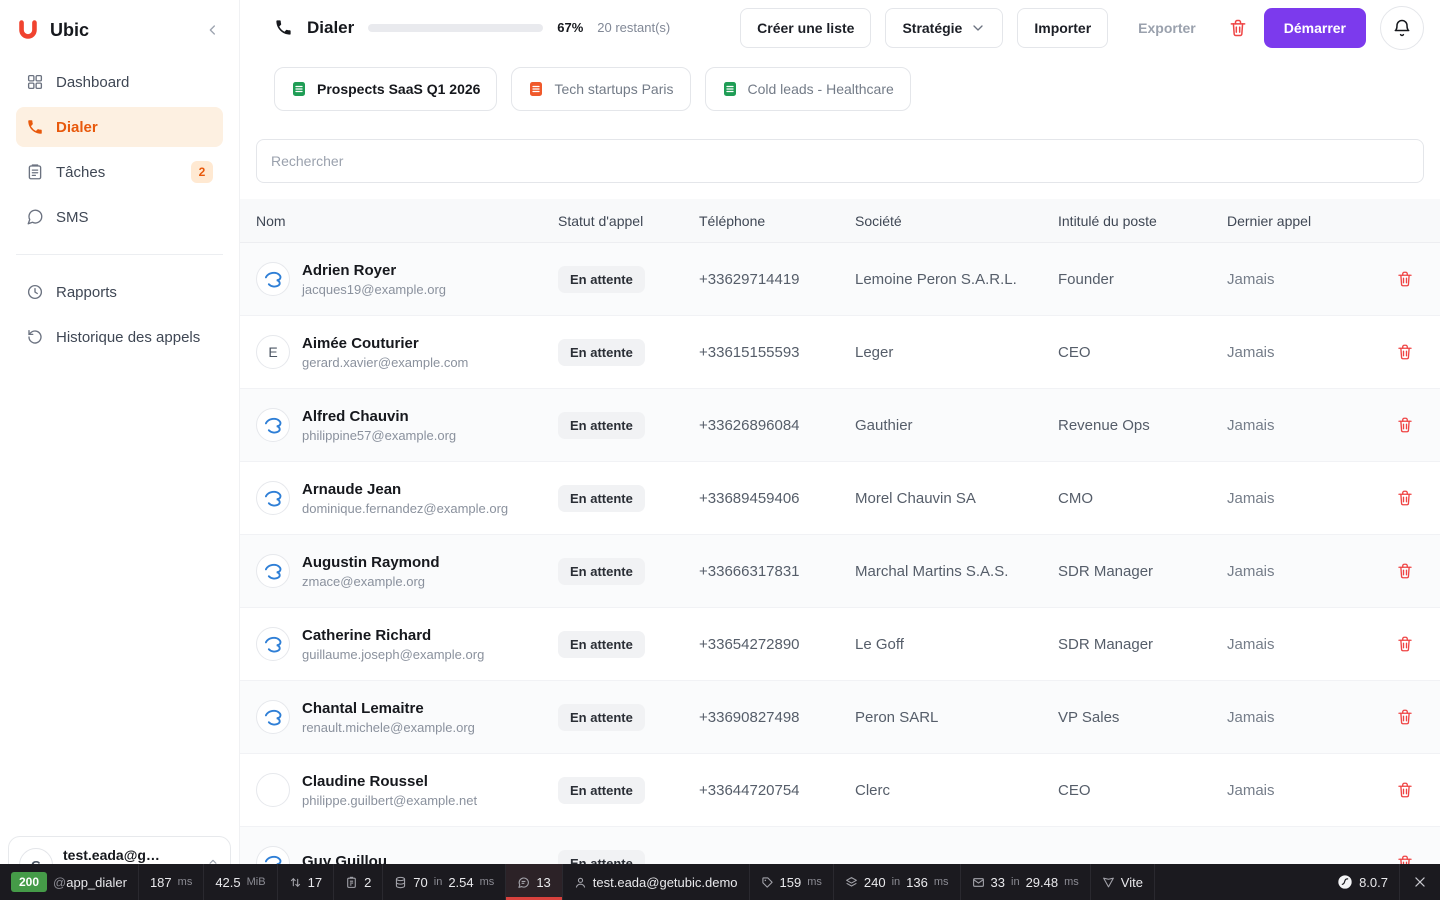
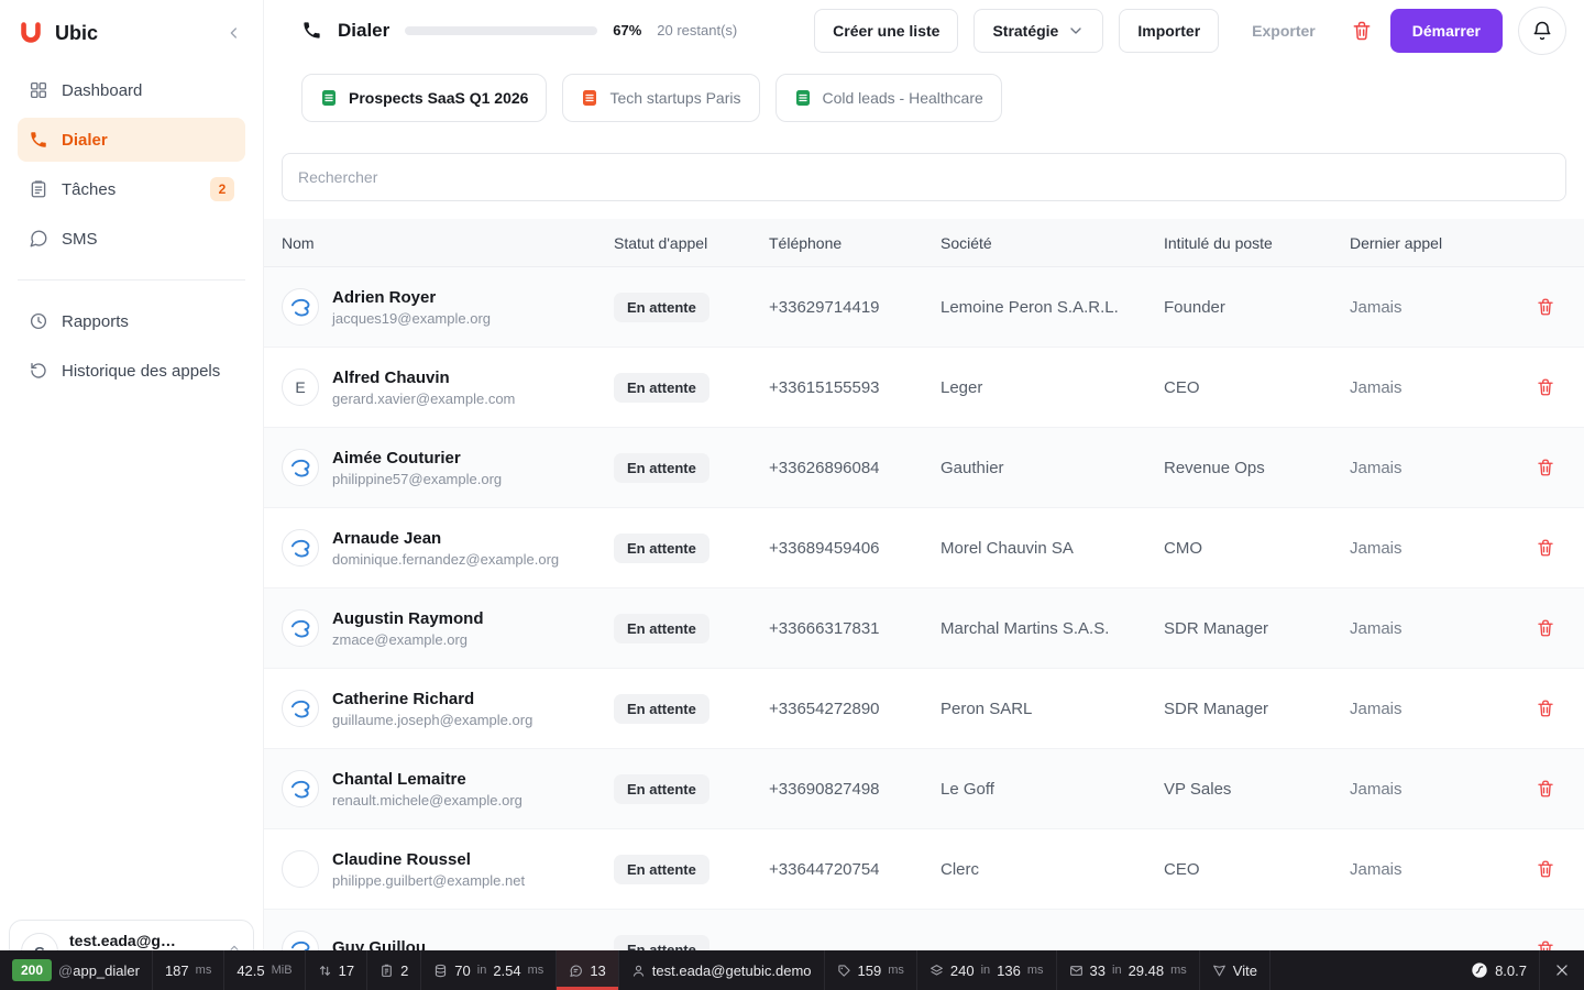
  Ubic
  Dashboard
  Dialer
  Tâches
  2
  SMS
  Rapports
  Historique des appels
  test.eada@g…
  Dialer
  67%
  20 restant(s)
  Créer une liste
  Stratégie
  Importer
  Exporter
  Démarrer
  Prospects SaaS Q1 2026
  Tech startups Paris
  Cold leads - Healthcare
  Rechercher
  Nom
  Statut d'appel
  Téléphone
  Société
  Intitulé du poste
  Dernier appel
  Adrien Royer
  jacques19@example.org
  En attente
  +33629714419
  Lemoine Peron S.A.R.L.
  Founder
  Jamais
  E
- Aimée Couturier
+ Alfred Chauvin
  gerard.xavier@example.com
  En attente
  +33615155593
  Leger
  CEO
  Jamais
- Alfred Chauvin
+ Aimée Couturier
  philippine57@example.org
  En attente
  +33626896084
  Gauthier
  Revenue Ops
  Jamais
  Arnaude Jean
  dominique.fernandez@example.org
  En attente
  +33689459406
  Morel Chauvin SA
  CMO
  Jamais
  Augustin Raymond
  zmace@example.org
  En attente
  +33666317831
  Marchal Martins S.A.S.
  SDR Manager
  Jamais
  Catherine Richard
  guillaume.joseph@example.org
  En attente
  +33654272890
- Le Goff
+ Peron SARL
  SDR Manager
  Jamais
  Chantal Lemaitre
  renault.michele@example.org
  En attente
  +33690827498
- Peron SARL
+ Le Goff
  VP Sales
  Jamais
  Claudine Roussel
  philippe.guilbert@example.net
  En attente
  +33644720754
  Clerc
  CEO
  Jamais
  Guy Guillou
  En attente
  200
  @app_dialer
  187
  ms
  42.5
  MiB
  17
  2
  70
  in
  2.54
  ms
  13
  test.eada@getubic.demo
  159
  ms
  240
  in
  136
  ms
  33
  in
  29.48
  ms
  Vite
  8.0.7
